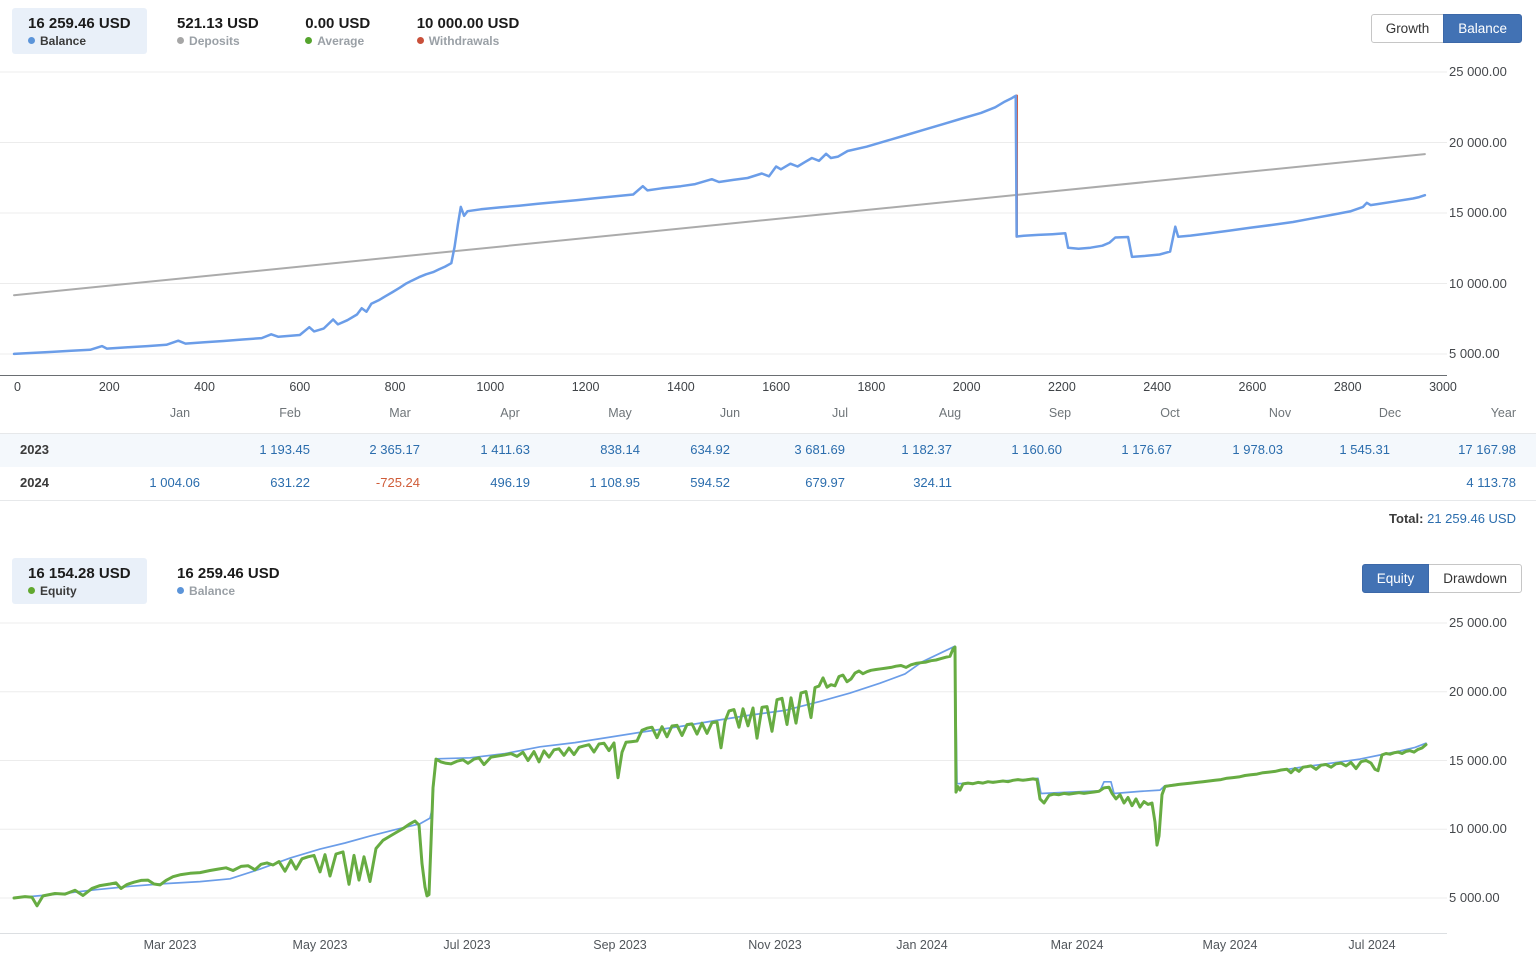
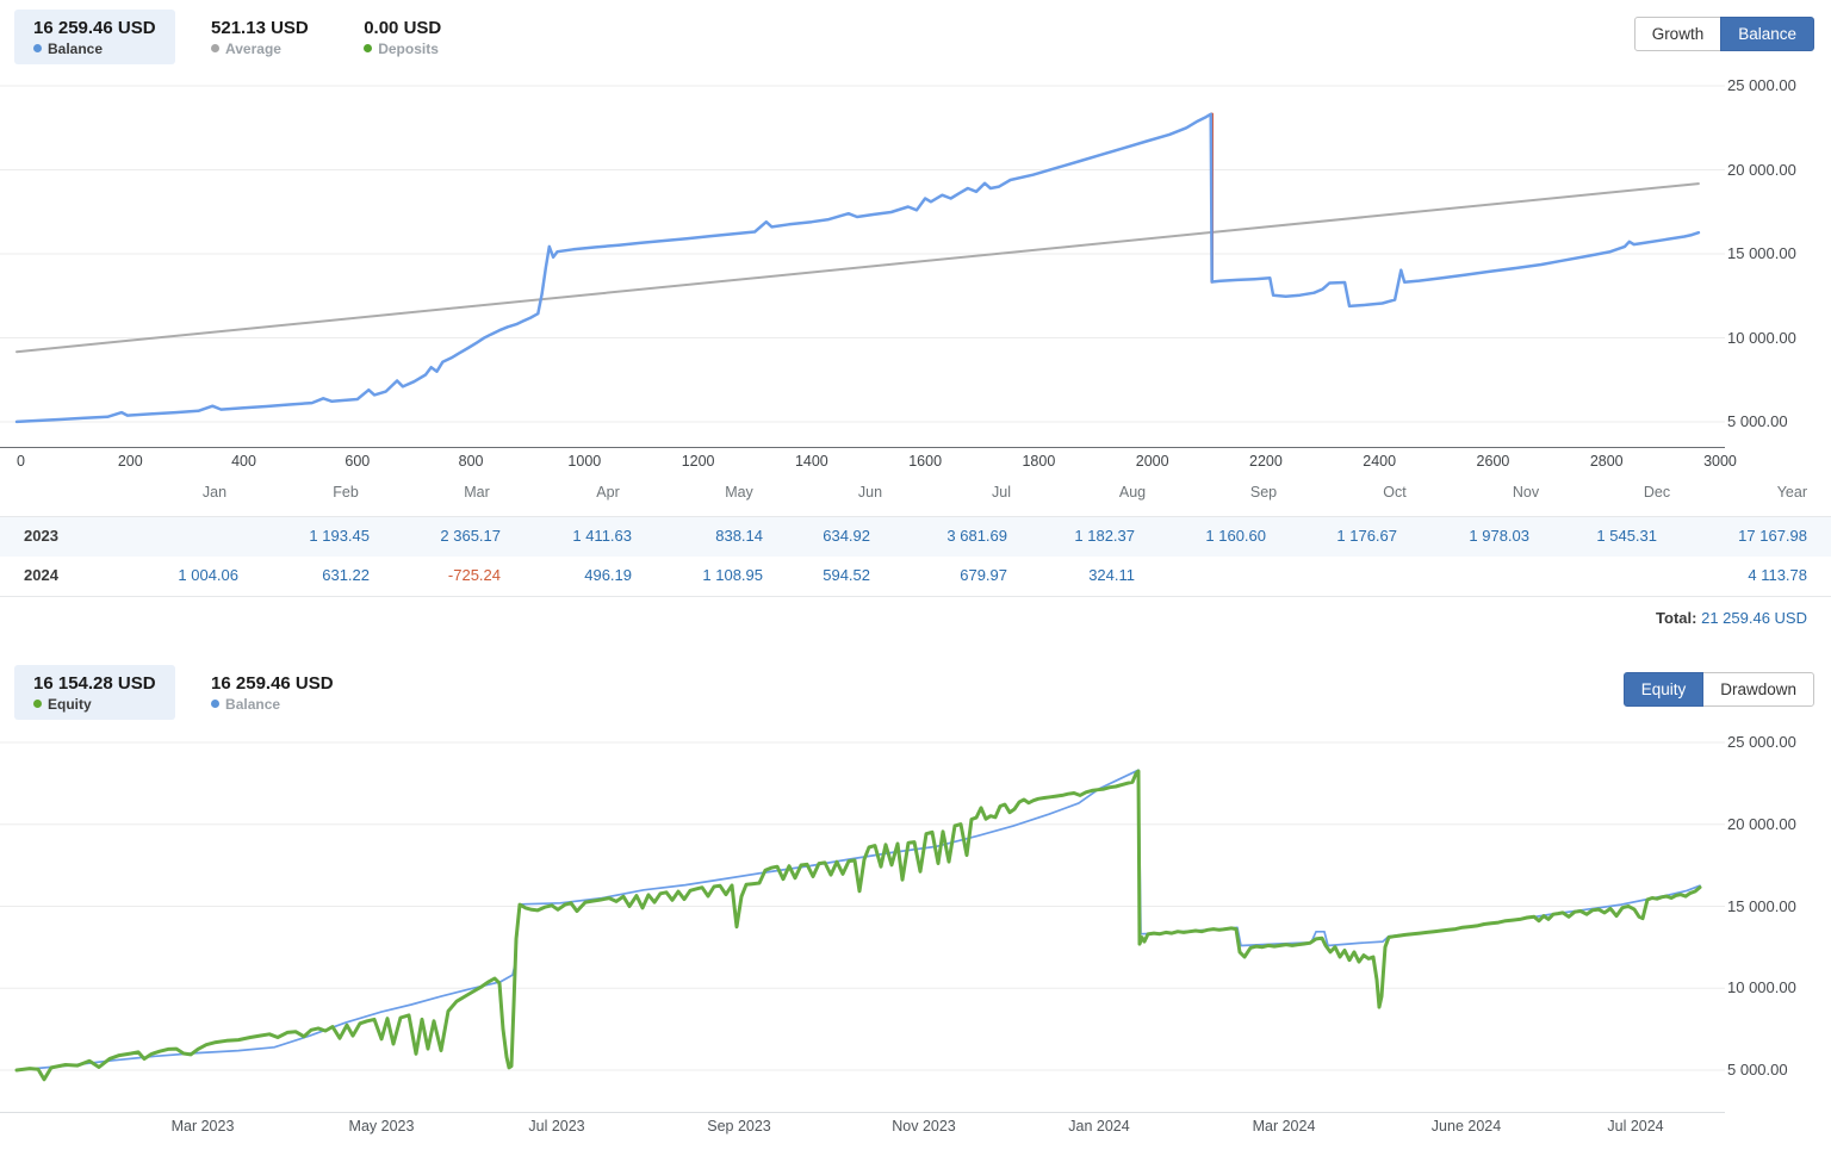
  16 259.46 USD
  Balance
  521.13 USD
- Deposits
+ Average
  0.00 USD
- Average
+ Deposits
- 10 000.00 USD
- Withdrawals
  Growth Balance
  25 000.00
  20 000.00
  15 000.00
  10 000.00
  5 000.00
  0
  200
  400
  600
  800
  1000
  1200
  1400
  1600
  1800
  2000
  2200
  2400
  2600
  2800
  3000
  Jan
  Feb
  Mar
  Apr
  May
  Jun
  Jul
  Aug
  Sep
  Oct
  Nov
  Dec
  Year
  2023
  1 193.45
  2 365.17
  1 411.63
  838.14
  634.92
  3 681.69
  1 182.37
  1 160.60
  1 176.67
  1 978.03
  1 545.31
  17 167.98
  2024
  1 004.06
  631.22
  -725.24
  496.19
  1 108.95
  594.52
  679.97
  324.11
  4 113.78
  Total: 21 259.46 USD
  16 154.28 USD
  Equity
  16 259.46 USD
  Balance
  Equity Drawdown
  25 000.00
  20 000.00
  15 000.00
  10 000.00
  5 000.00
  Mar 2023
  May 2023
  Jul 2023
  Sep 2023
  Nov 2023
  Jan 2024
  Mar 2024
- May 2024
+ June 2024
  Jul 2024
